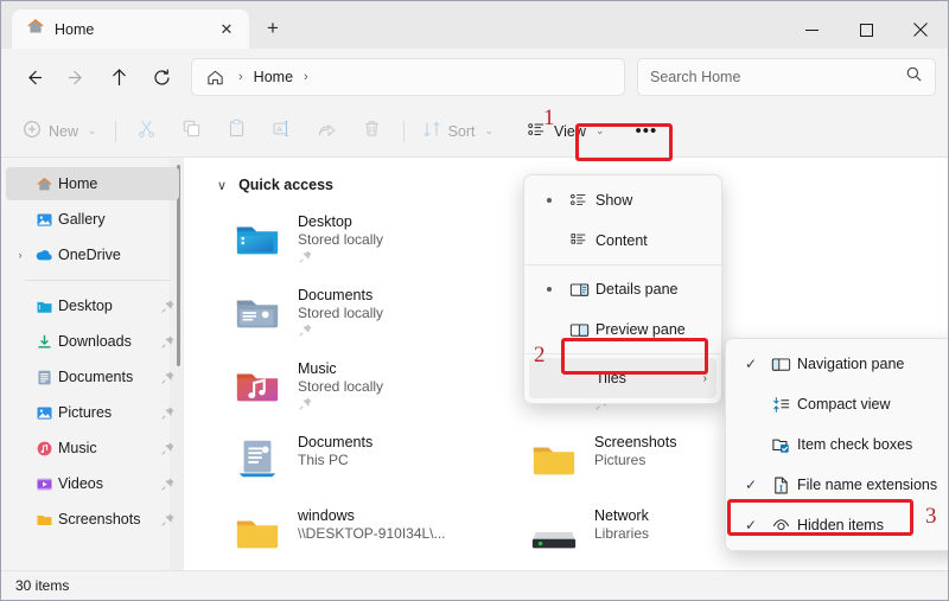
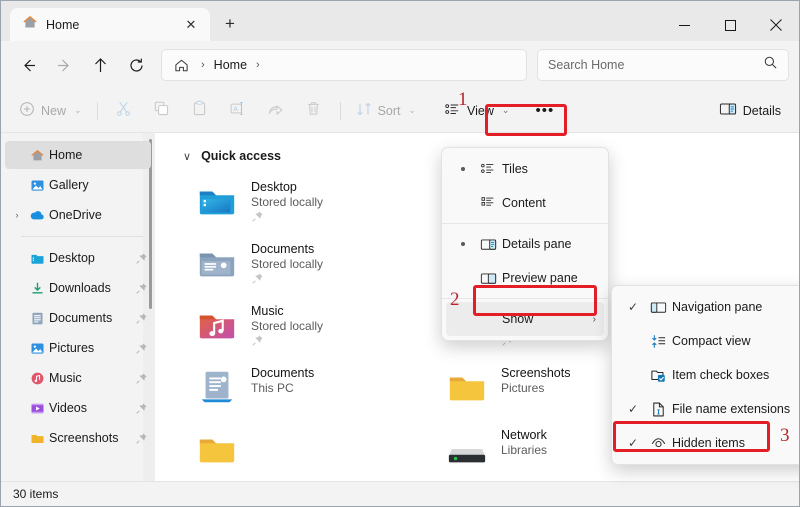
  Home
  ✕
  +
  ›
  Home
  ›
  Search Home
  New
  ⌄
  Sort
  ⌄
  View
  ⌄
  •••
+ Details
  Home
  Gallery
  ›
  OneDrive
  Desktop
  Downloads
  Documents
  Pictures
  Music
  Videos
  Screenshots
  ∨
  Quick access
  Desktop
  Stored locally
  Documents
  Stored locally
  Music
  Stored locally
  Documents
  This PC
  Screenshots
  Pictures
- windows
- \\DESKTOP-910I34L\...
  Network
  Libraries
- Show
+ Tiles
  Content
  Details pane
  Preview pane
- Tiles
+ Show
  ›
  ✓
  Navigation pane
  Compact view
  Item check boxes
  ✓
  File name extensions
  ✓
  Hidden items
  1
  2
  3
  30 items
